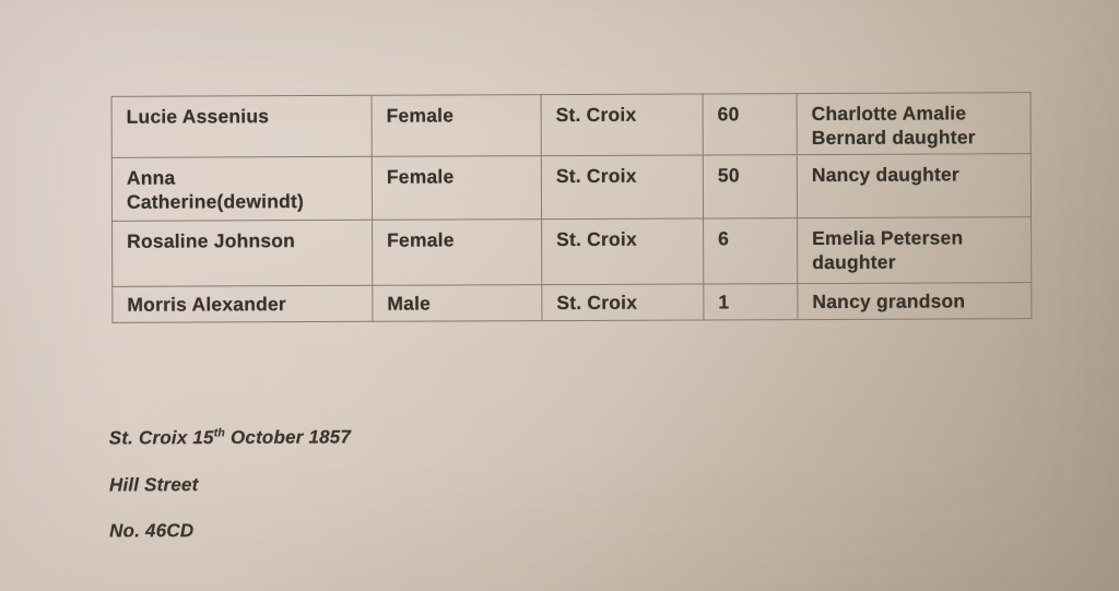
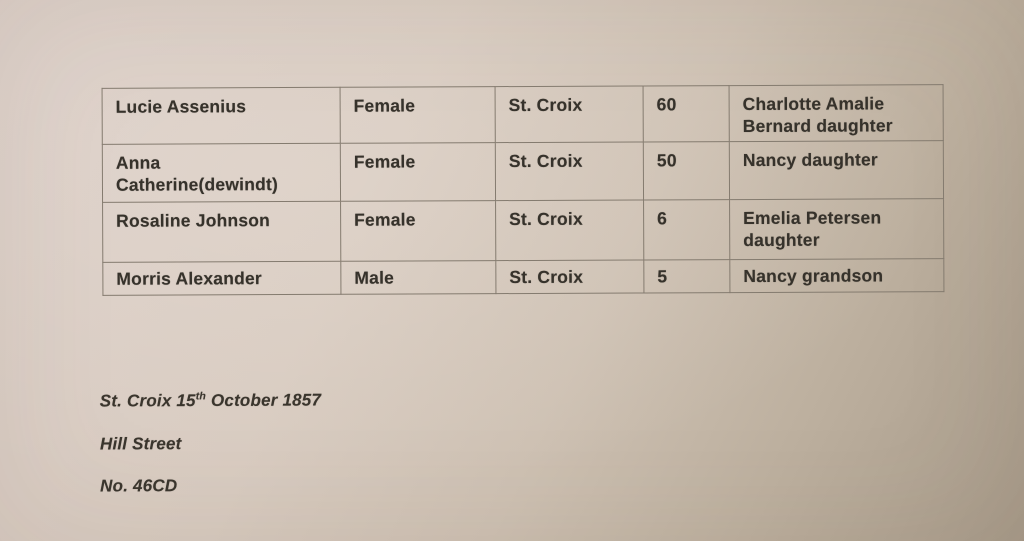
  Lucie Assenius	Female	St. Croix	60	Charlotte Amalie Bernard daughter
  Anna Catherine(dewindt)	Female	St. Croix	50	Nancy daughter
  Rosaline Johnson	Female	St. Croix	6	Emelia Petersen daughter
- Morris Alexander	Male	St. Croix	1	Nancy grandson
+ Morris Alexander	Male	St. Croix	5	Nancy grandson
  St. Croix 15th October 1857
  Hill Street
  No. 46CD
